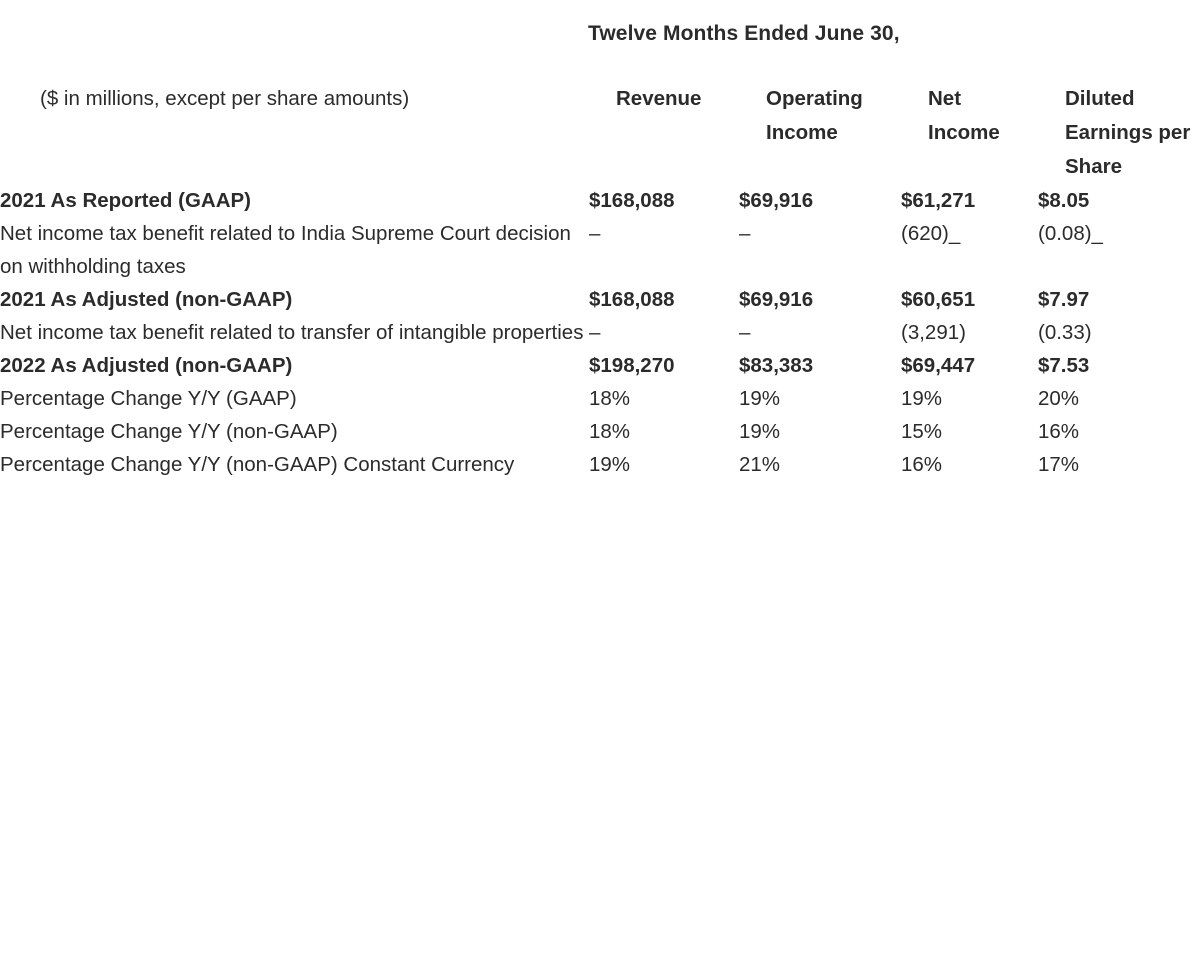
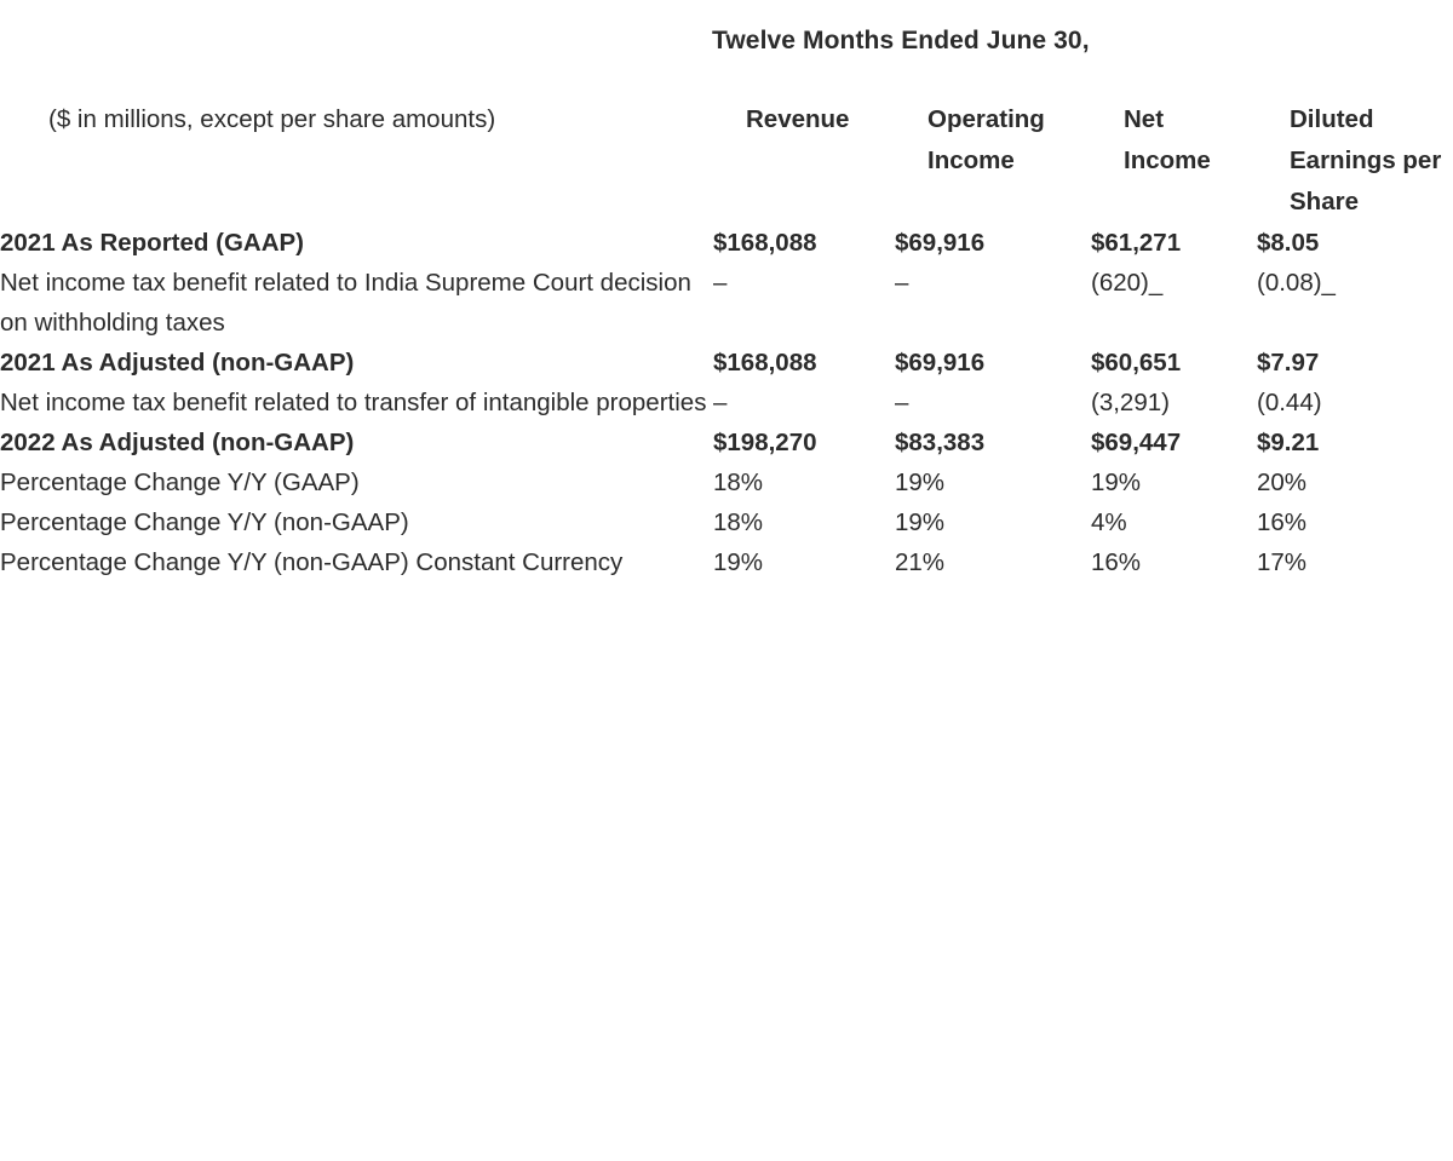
  Twelve Months Ended June 30,
  ($ in millions, except per share amounts)	Revenue	Operating Income	Net Income	Diluted Earnings per Share
  2021 As Reported (GAAP)	$168,088	$69,916	$61,271	$8.05
  Net income tax benefit related to India Supreme Court decision on withholding taxes	–	–	(620)_	(0.08)_
  2021 As Adjusted (non-GAAP)	$168,088	$69,916	$60,651	$7.97
- Net income tax benefit related to transfer of intangible properties	–	–	(3,291)	(0.33)
+ Net income tax benefit related to transfer of intangible properties	–	–	(3,291)	(0.44)
- 2022 As Adjusted (non-GAAP)	$198,270	$83,383	$69,447	$7.53
+ 2022 As Adjusted (non-GAAP)	$198,270	$83,383	$69,447	$9.21
  Percentage Change Y/Y (GAAP)	18%	19%	19%	20%
- Percentage Change Y/Y (non-GAAP)	18%	19%	15%	16%
+ Percentage Change Y/Y (non-GAAP)	18%	19%	4%	16%
  Percentage Change Y/Y (non-GAAP) Constant Currency	19%	21%	16%	17%
